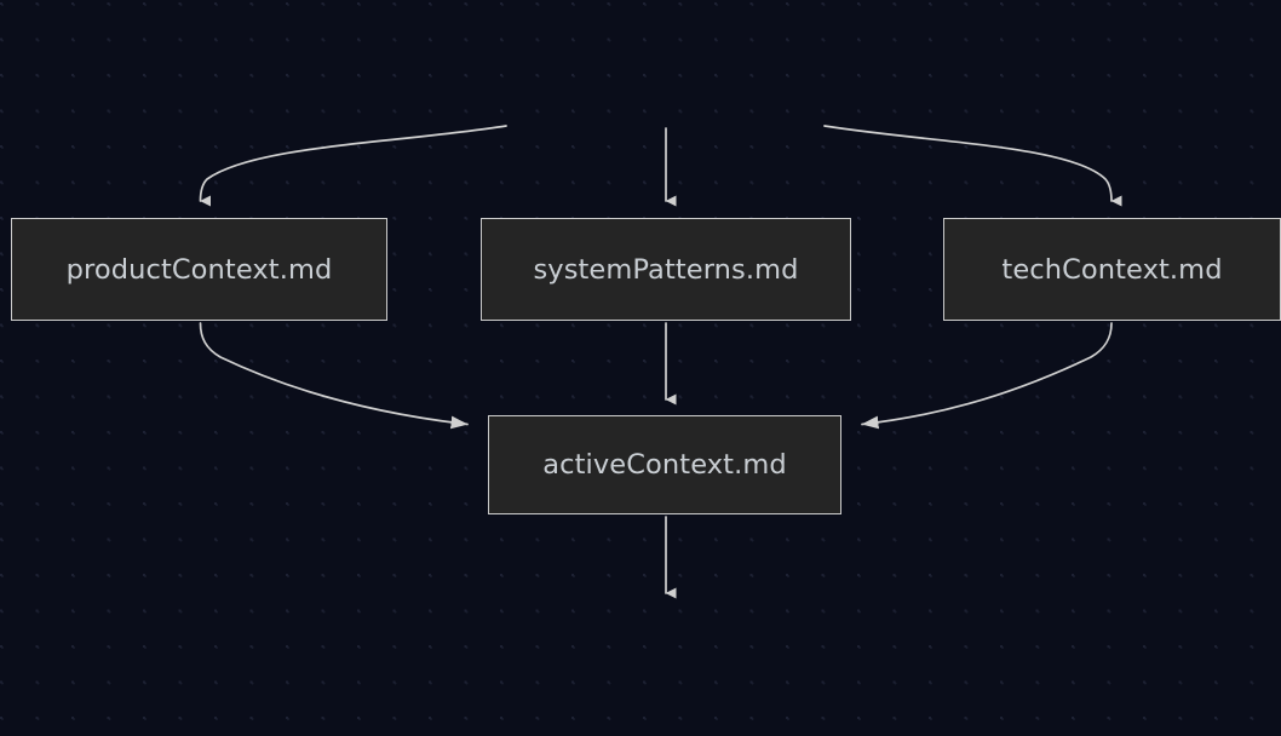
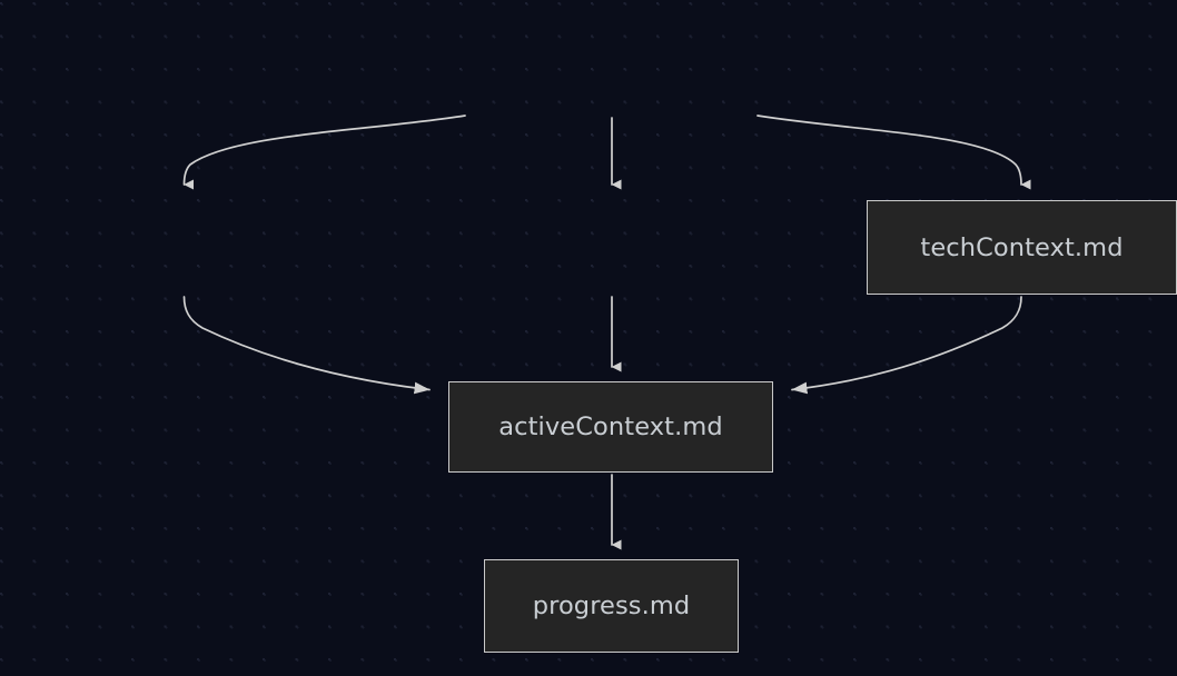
- productContext.md
- systemPatterns.md
  techContext.md
  activeContext.md
+ progress.md
